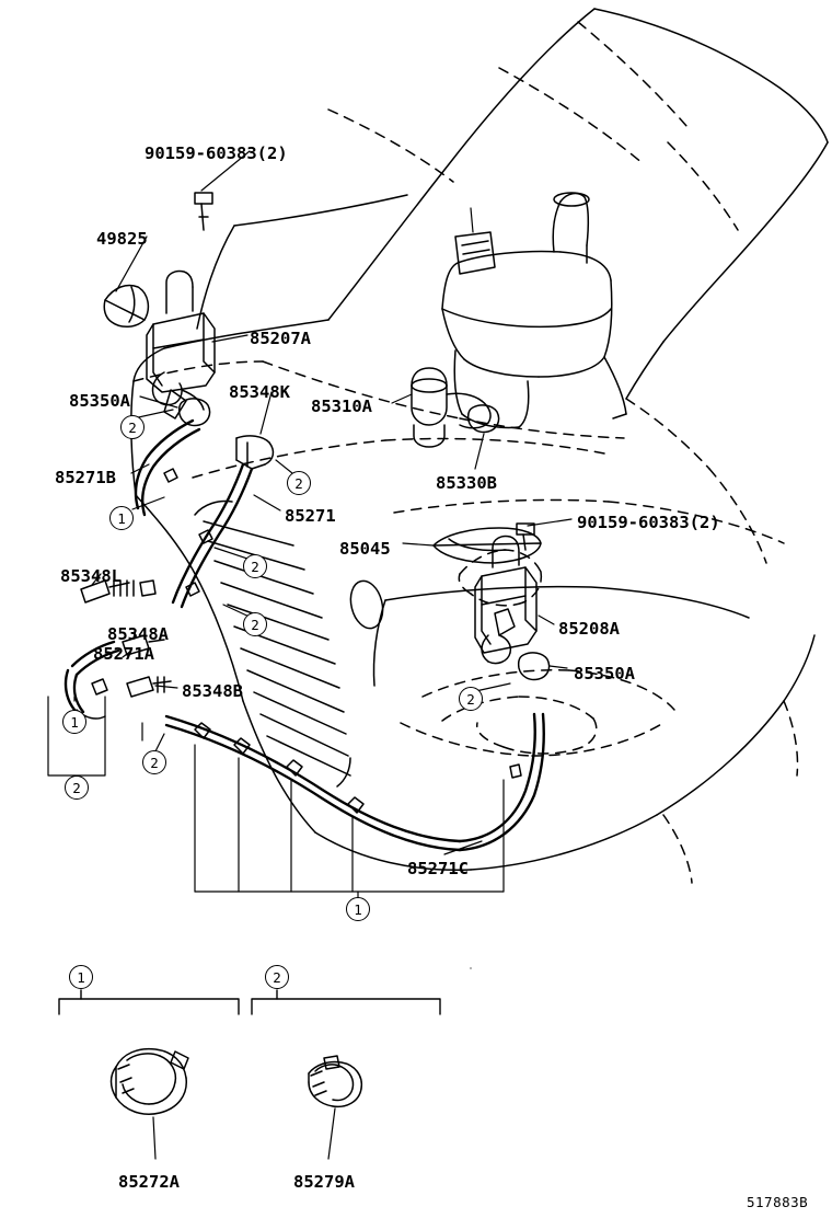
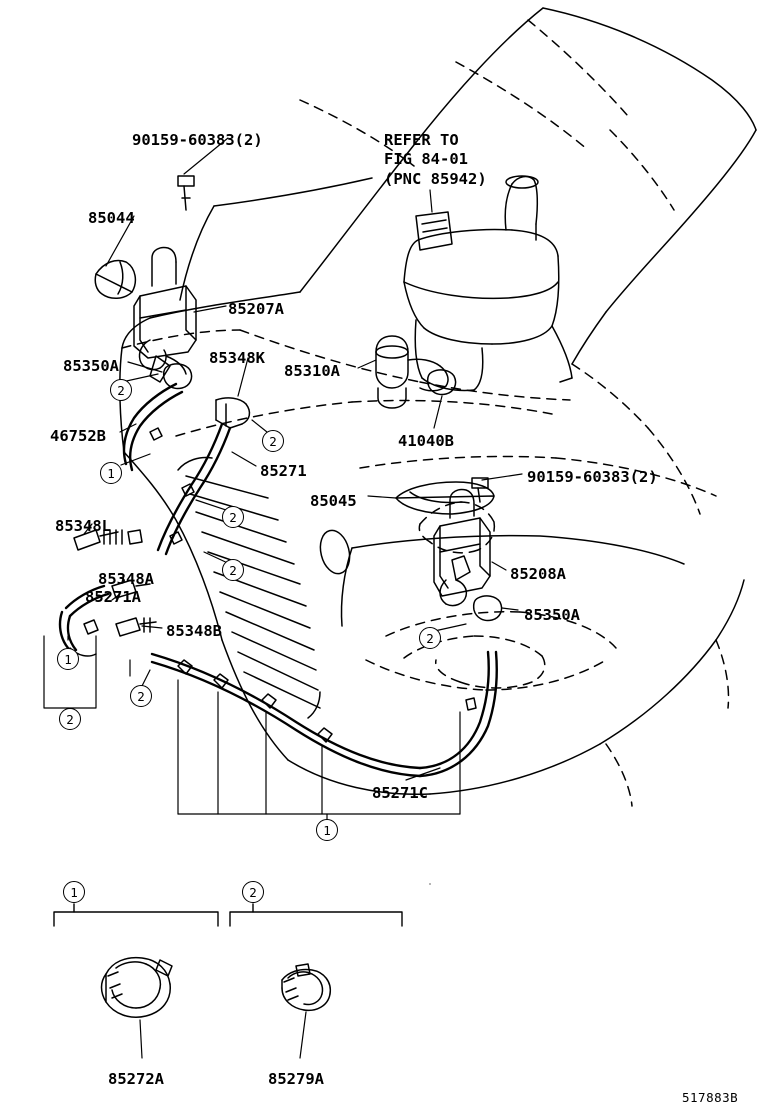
  90159-60383(2)
- 49825
+ 85044
+ REFER TO
+ FIG 84-01
+ (PNC 85942)
  85207A
  85350A
  85348K
  85310A
- 85271B
+ 46752B
  85271
- 85330B
+ 41040B
  90159-60383(2)
  85045
  85348L
  85208A
  85348A
  85271A
  85350A
  85348B
  85271C
  85272A
  85279A
  2
  1
  2
  2
  2
  1
  2
  2
  2
  1
  1
  2
  517883B
